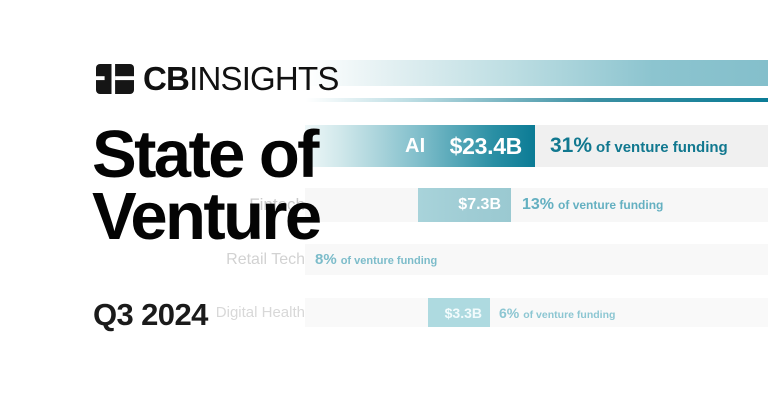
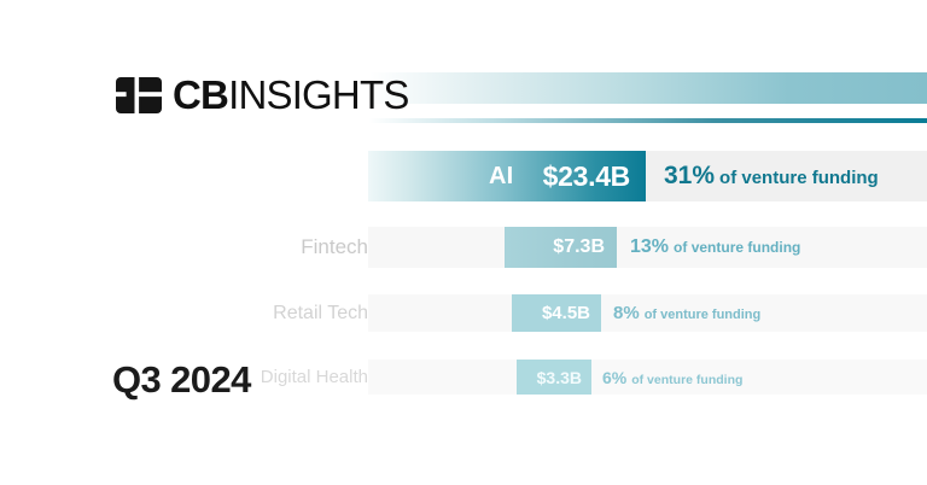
  CBINSIGHTS
  AI
  $23.4B
  31%
  of venture funding
  Fintech
  $7.3B
  13%
  of venture funding
  Retail Tech
+ $4.5B
  8%
  of venture funding
  Digital Health
  $3.3B
  6%
  of venture funding
- State of
- Venture
  Q3 2024
